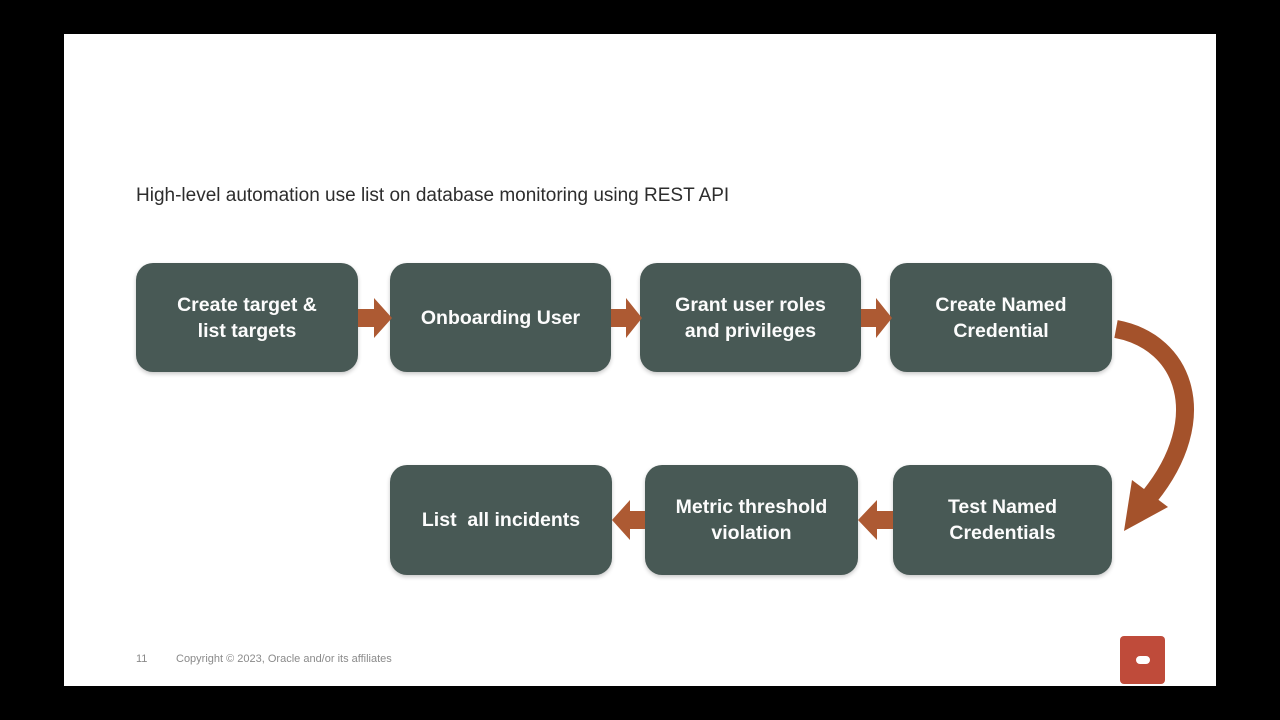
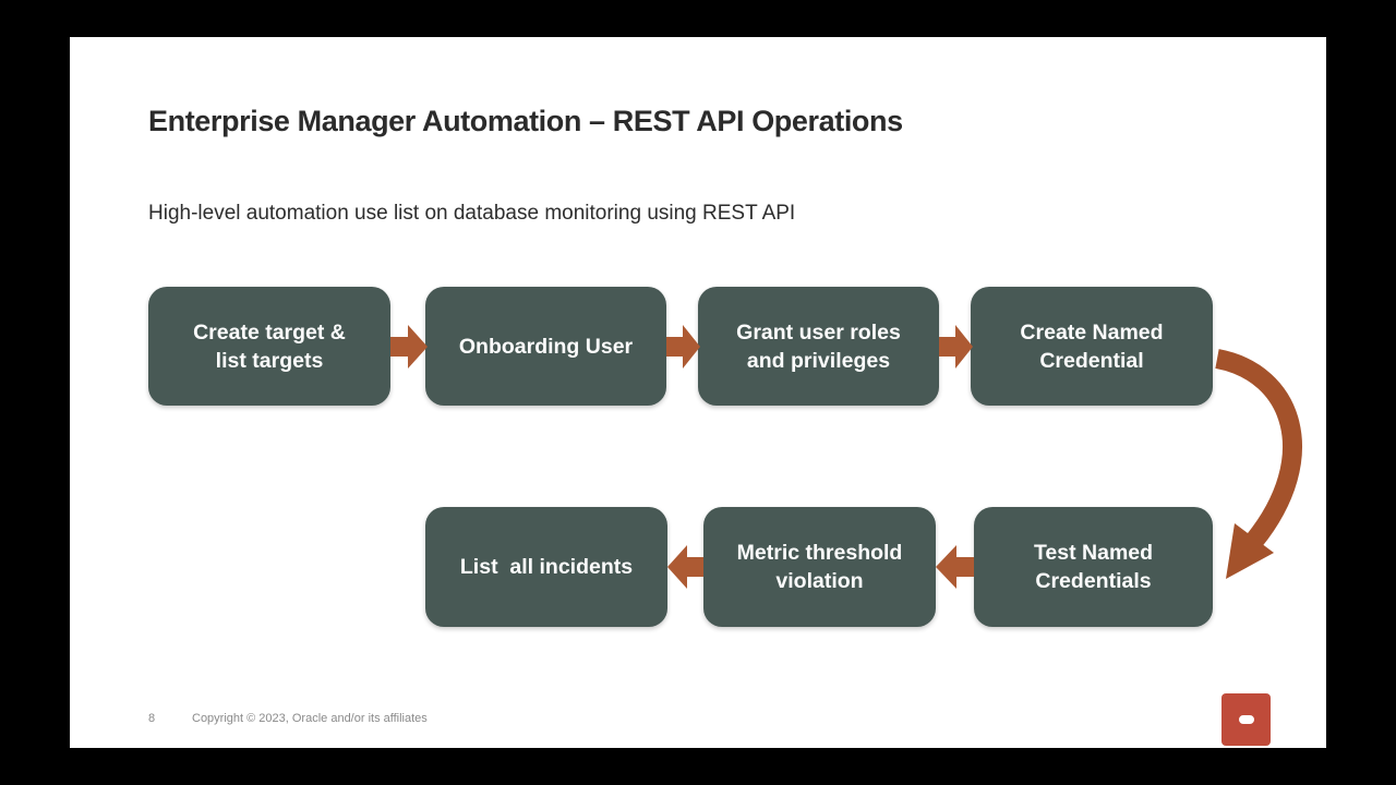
+ Enterprise Manager Automation – REST API Operations
  High-level automation use list on database monitoring using REST API
  Create target &
  list targets
  Onboarding User
  Grant user roles
  and privileges
  Create Named
  Credential
  List all incidents
  Metric threshold
  violation
  Test Named
  Credentials
- 11
+ 8
  Copyright © 2023, Oracle and/or its affiliates
